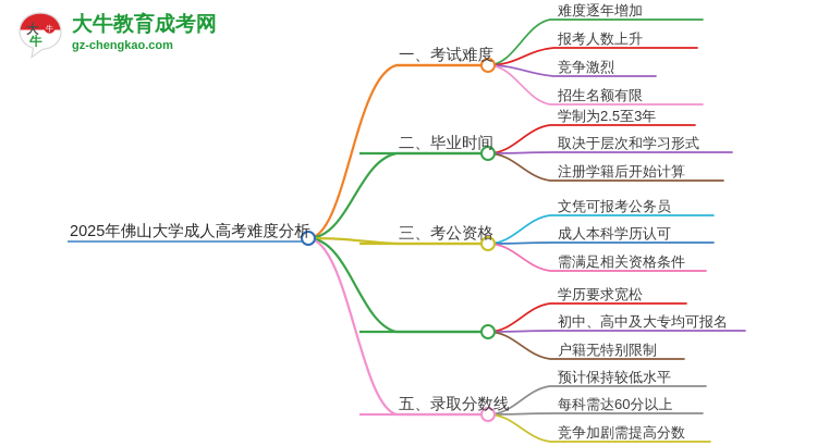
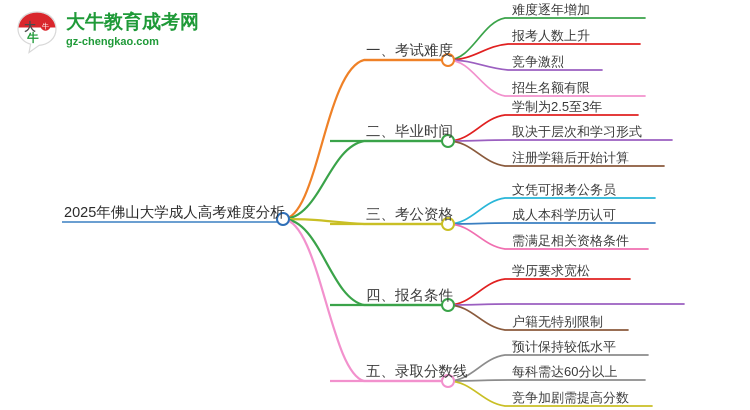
  大
  牛
  大牛教育成考网
  gz-chengkao.com
  2025年佛山大学成人高考难度分析
  一、考试难度
  二、毕业时间
  三、考公资格
+ 四、报名条件
  五、录取分数线
  难度逐年增加
  报考人数上升
  竞争激烈
  招生名额有限
  学制为2.5至3年
  取决于层次和学习形式
  注册学籍后开始计算
  文凭可报考公务员
  成人本科学历认可
  需满足相关资格条件
  学历要求宽松
- 初中、高中及大专均可报名
  户籍无特别限制
  预计保持较低水平
  每科需达60分以上
  竞争加剧需提高分数
